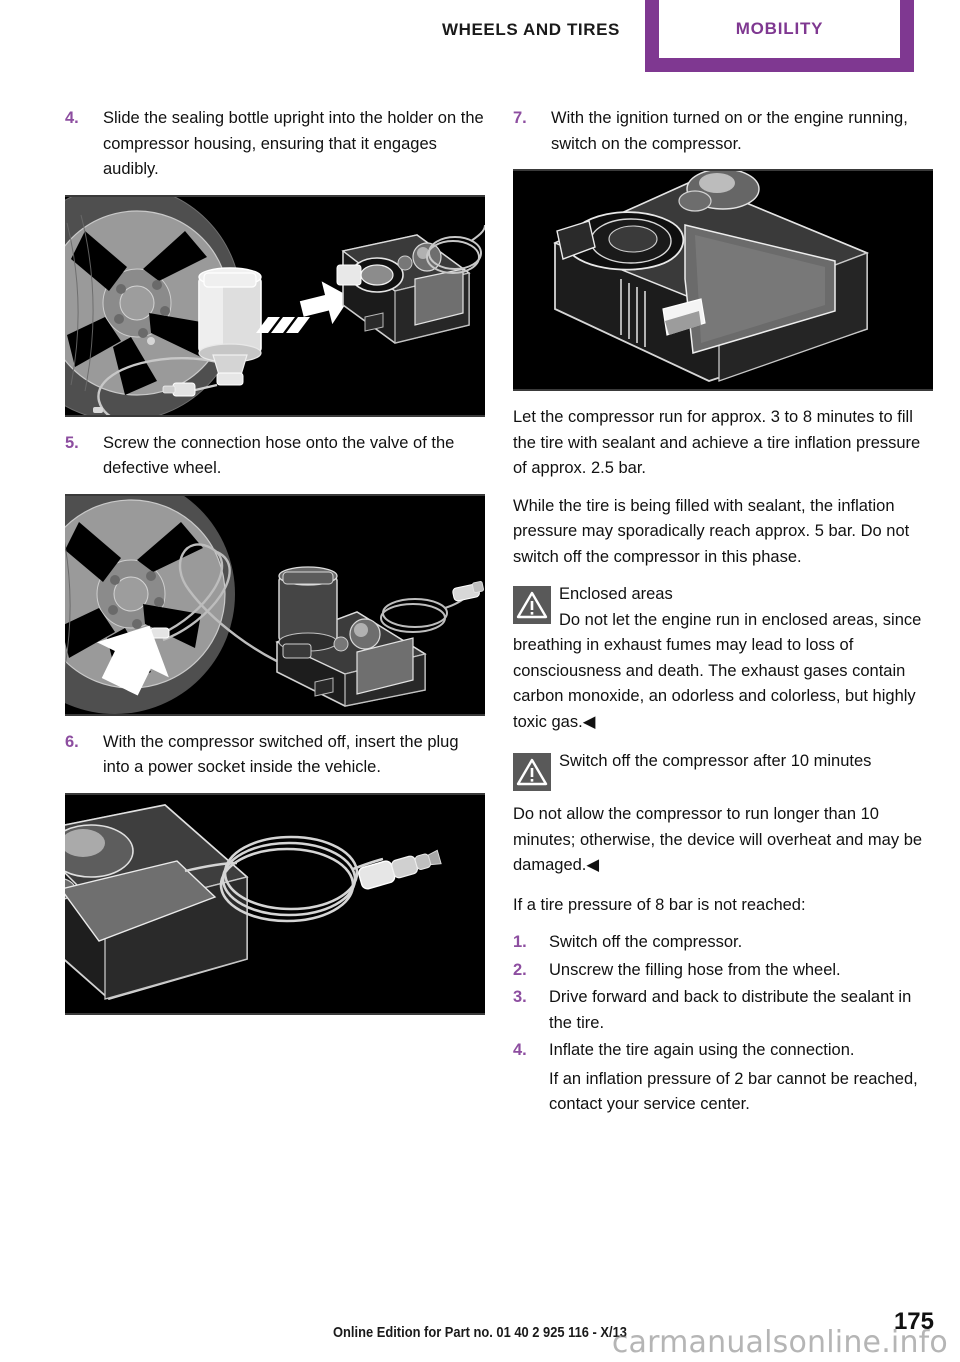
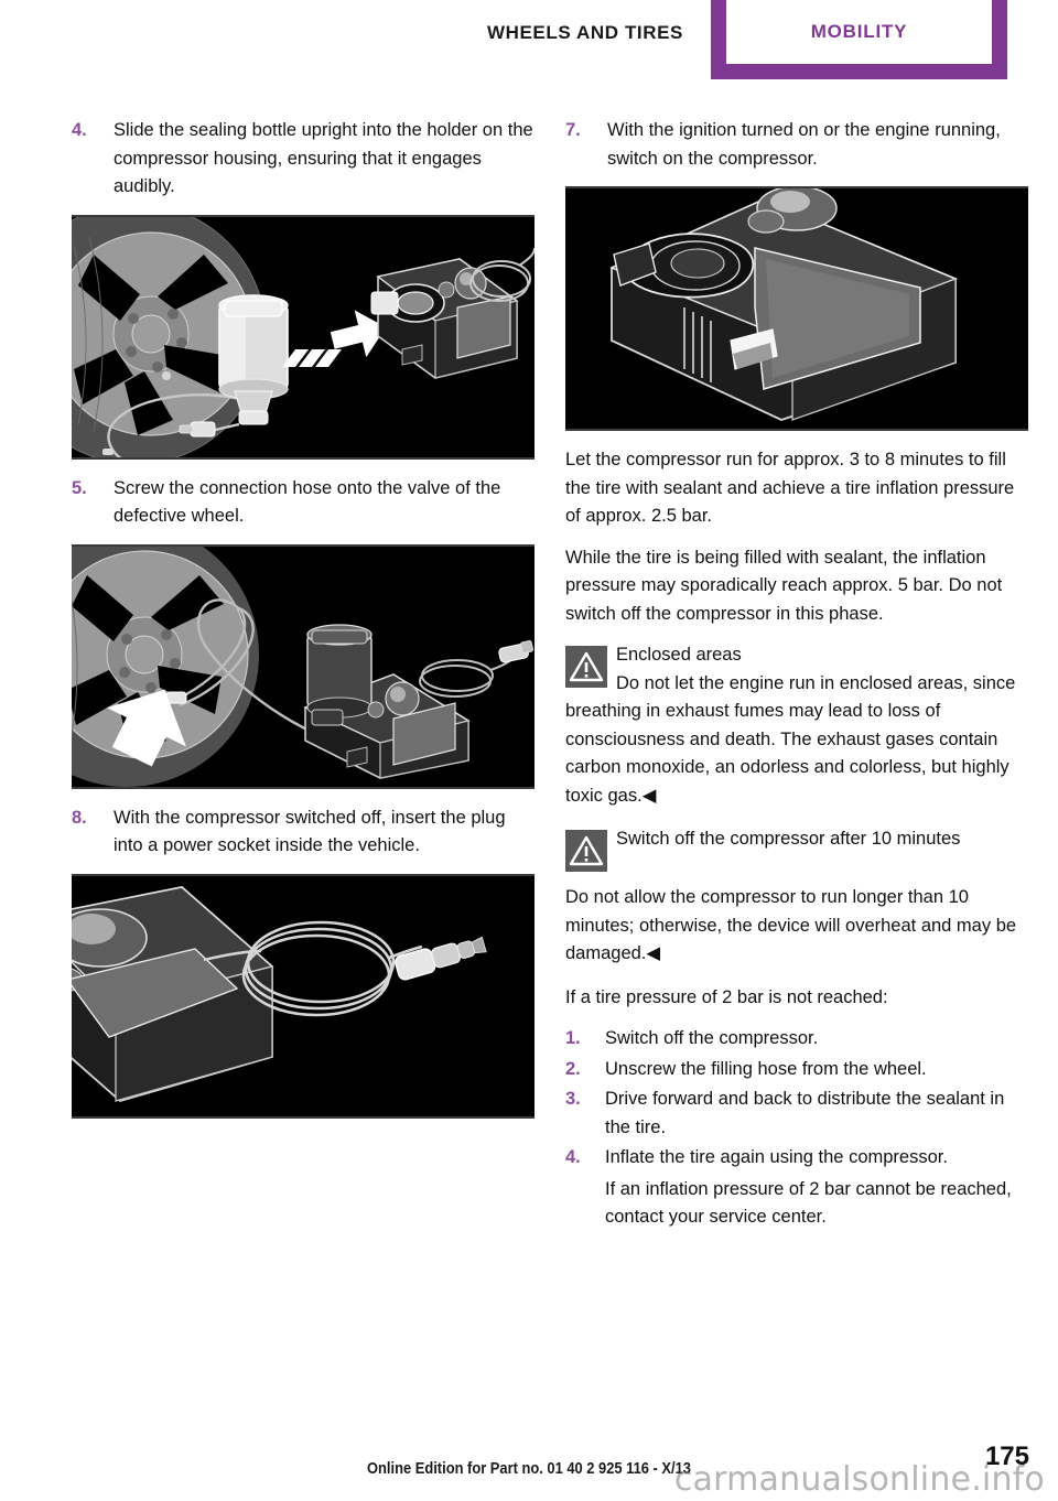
  WHEELS AND TIRES
  MOBILITY
  4.
  Slide the sealing bottle upright into the holder on the compressor housing, ensuring that it engages audibly.
  5.
  Screw the connection hose onto the valve of the defective wheel.
- 6.
+ 8.
  With the compressor switched off, insert the plug into a power socket inside the vehicle.
  7.
  With the ignition turned on or the engine running, switch on the compressor.
  Let the compressor run for approx. 3 to 8 minutes to fill the tire with sealant and achieve a tire inflation pressure of approx. 2.5 bar.
  While the tire is being filled with sealant, the inflation pressure may sporadically reach approx. 5 bar. Do not switch off the compressor in this phase.
  Enclosed areas
  Do not let the engine run in enclosed areas, since breathing in exhaust fumes may lead to loss of consciousness and death. The exhaust gases contain carbon monoxide, an odorless and colorless, but highly toxic gas.◀
  Switch off the compressor after 10 minutes
  Do not allow the compressor to run longer than 10 minutes; otherwise, the device will overheat and may be damaged.◀
- If a tire pressure of 8 bar is not reached:
+ If a tire pressure of 2 bar is not reached:
  1.
  Switch off the compressor.
  2.
  Unscrew the filling hose from the wheel.
  3.
  Drive forward and back to distribute the sealant in the tire.
  4.
- Inflate the tire again using the connection.
+ Inflate the tire again using the compressor.
  If an inflation pressure of 2 bar cannot be reached, contact your service center.
  Online Edition for Part no. 01 40 2 925 116 - X/13
  175
  carmanualsonline.info
